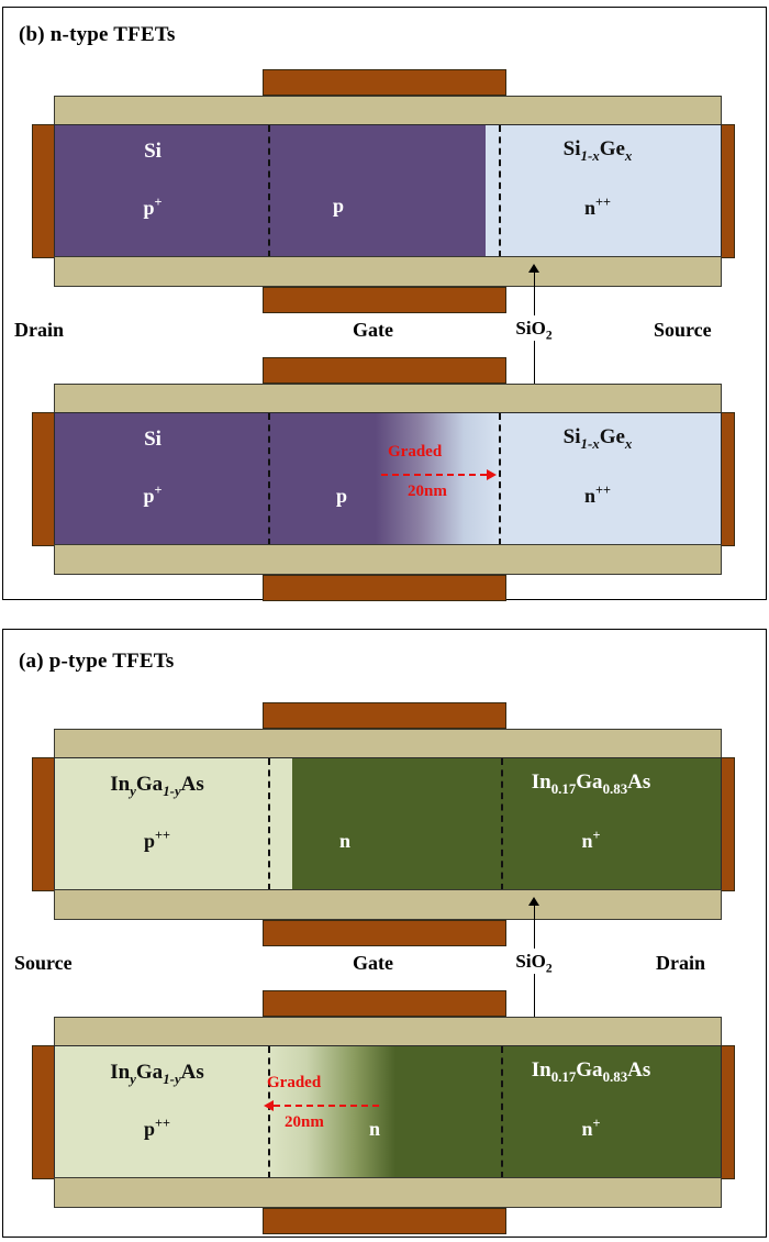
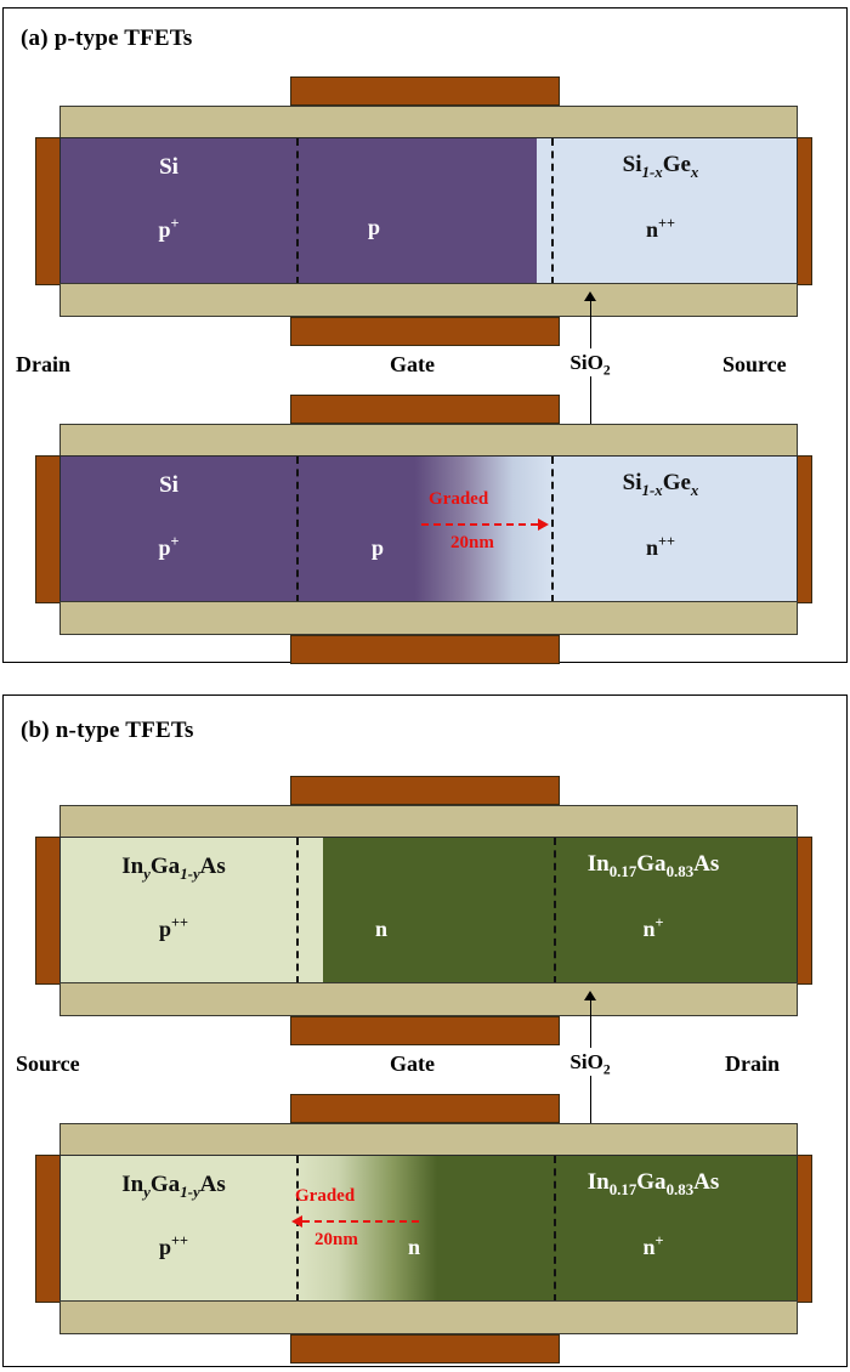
- (b) n-type TFETs
+ (a) p-type TFETs
  Si
  p+
  p
  Si1-xGex
  n++
  Drain
  Gate
  Source
  SiO2
  Si
  p+
  p
  Si1-xGex
  n++
  Graded
  20nm
- (a) p-type TFETs
+ (b) n-type TFETs
  InyGa1-yAs
  p++
  n
  In0.17Ga0.83As
  n+
  Source
  Gate
  Drain
  SiO2
  InyGa1-yAs
  p++
  n
  In0.17Ga0.83As
  n+
  Graded
  20nm
